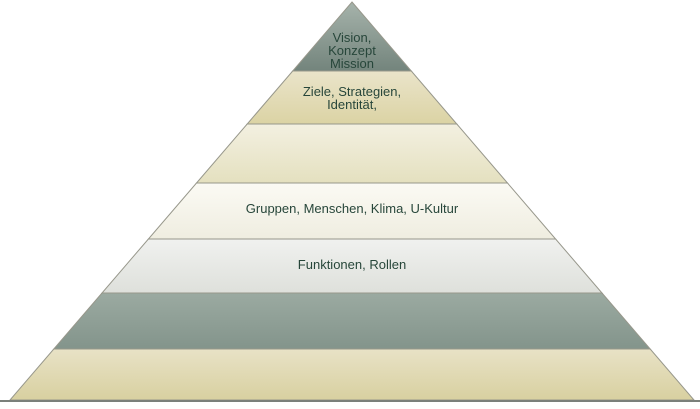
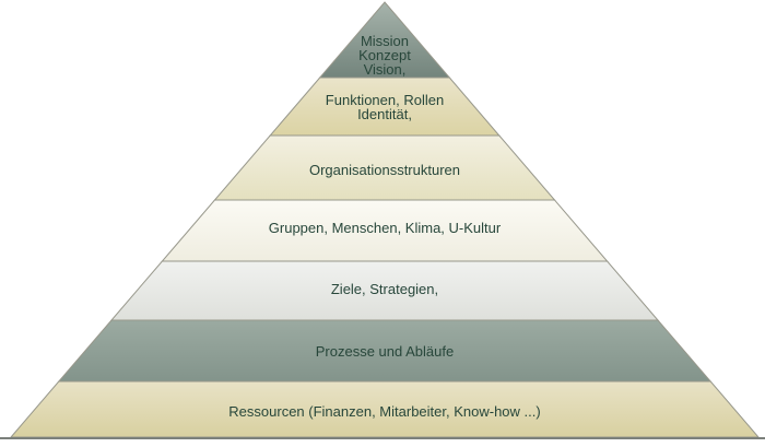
- Vision,
+ Mission
  Konzept
- Mission
+ Vision,
- Ziele, Strategien,
+ Funktionen, Rollen
  Identität,
+ Organisationsstrukturen
  Gruppen, Menschen, Klima, U-Kultur
- Funktionen, Rollen
+ Ziele, Strategien,
+ Prozesse und Abläufe
+ Ressourcen (Finanzen, Mitarbeiter, Know-how ...)
